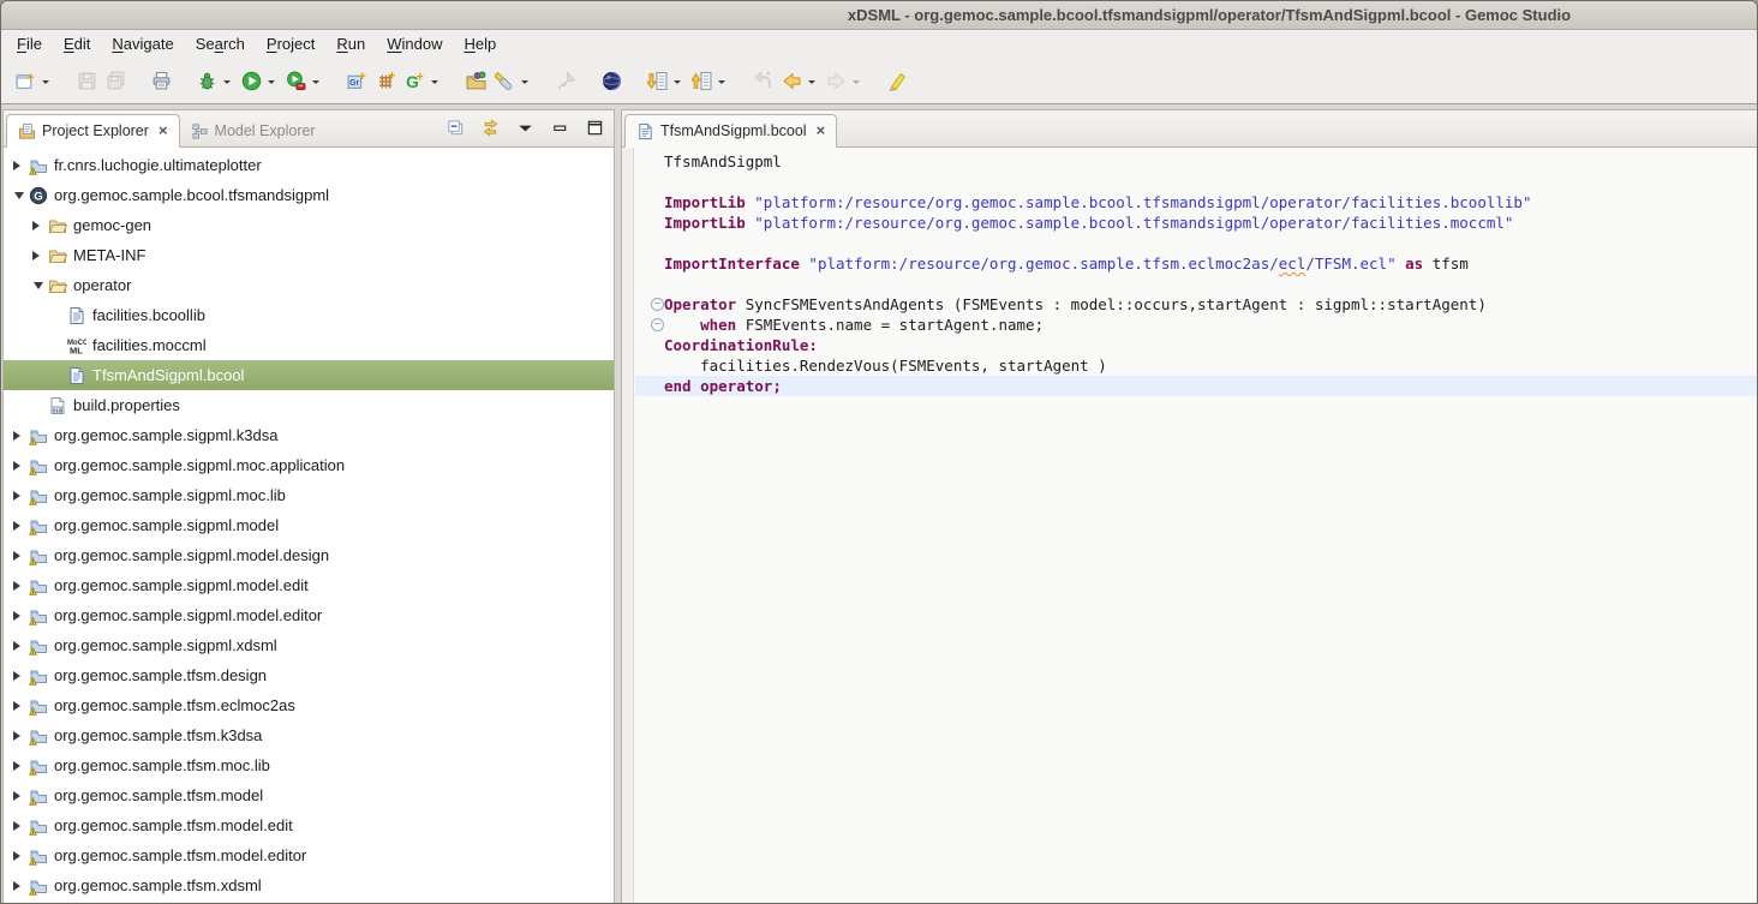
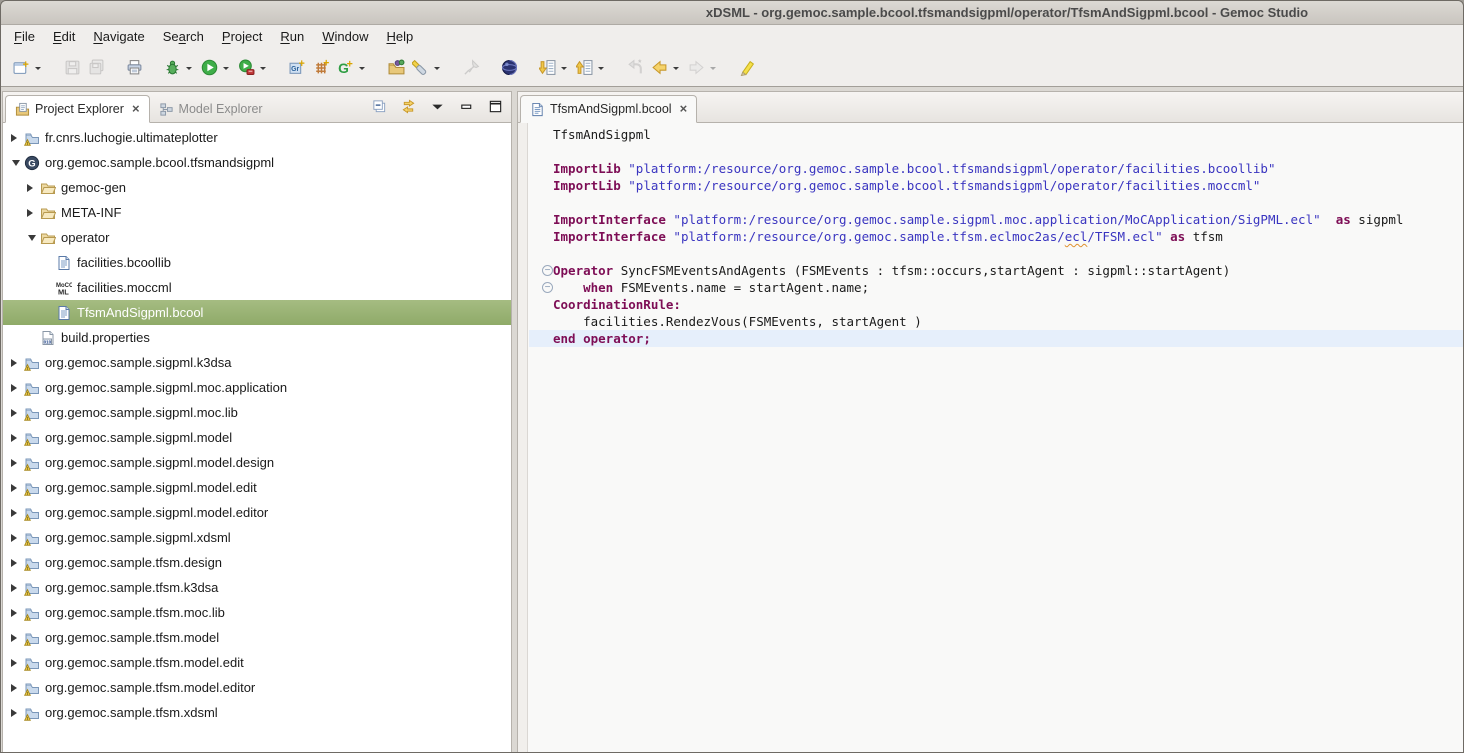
  xDSML - org.gemoc.sample.bcool.tfsmandsigpml/operator/TfsmAndSigpml.bcool - Gemoc Studio
  File
  Edit
  Navigate
  Search
  Project
  Run
  Window
  Help
  +
  +
  +
  G
  +
  *
  Project Explorer
  ×
  Model Explorer
  fr.cnrs.luchogie.ultimateplotter
  G
  org.gemoc.sample.bcool.tfsmandsigpml
  gemoc-gen
  META-INF
  operator
  facilities.bcoollib
  ML
  facilities.moccml
  TfsmAndSigpml.bcool
  build.properties
  org.gemoc.sample.sigpml.k3dsa
  org.gemoc.sample.sigpml.moc.application
  org.gemoc.sample.sigpml.moc.lib
  org.gemoc.sample.sigpml.model
  org.gemoc.sample.sigpml.model.design
  org.gemoc.sample.sigpml.model.edit
  org.gemoc.sample.sigpml.model.editor
  org.gemoc.sample.sigpml.xdsml
  org.gemoc.sample.tfsm.design
- org.gemoc.sample.tfsm.eclmoc2as
  org.gemoc.sample.tfsm.k3dsa
  org.gemoc.sample.tfsm.moc.lib
  org.gemoc.sample.tfsm.model
  org.gemoc.sample.tfsm.model.edit
  org.gemoc.sample.tfsm.model.editor
  org.gemoc.sample.tfsm.xdsml
  TfsmAndSigpml.bcool
  ×
  TfsmAndSigpml
  ImportLib "platform:/resource/org.gemoc.sample.bcool.tfsmandsigpml/operator/facilities.bcoollib"
  ImportLib "platform:/resource/org.gemoc.sample.bcool.tfsmandsigpml/operator/facilities.moccml"
+ ImportInterface "platform:/resource/org.gemoc.sample.sigpml.moc.application/MoCApplication/SigPML.ecl" as sigpml
  ImportInterface "platform:/resource/org.gemoc.sample.tfsm.eclmoc2as/ecl/TFSM.ecl" as tfsm
  −
- Operator SyncFSMEventsAndAgents (FSMEvents : model::occurs,startAgent : sigpml::startAgent)
+ Operator SyncFSMEventsAndAgents (FSMEvents : tfsm::occurs,startAgent : sigpml::startAgent)
  −
  when FSMEvents.name = startAgent.name;
  CoordinationRule:
  facilities.RendezVous(FSMEvents, startAgent )
  end operator;
